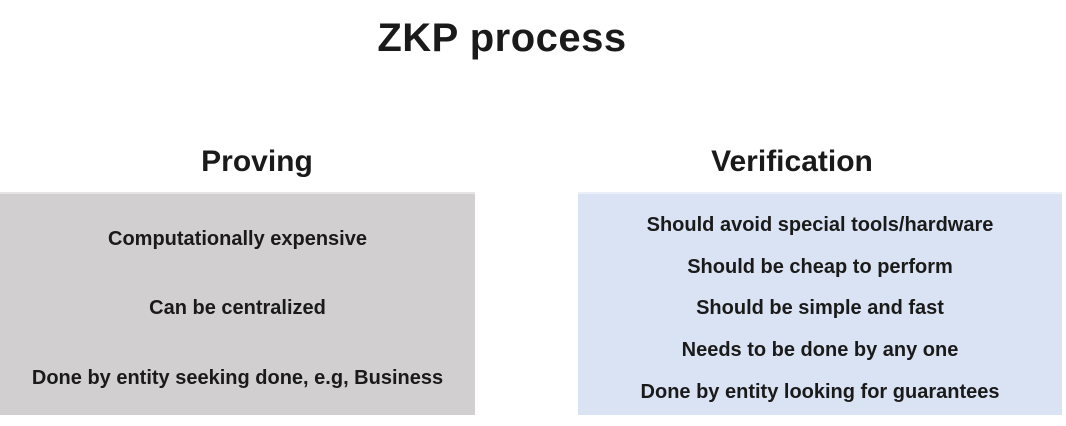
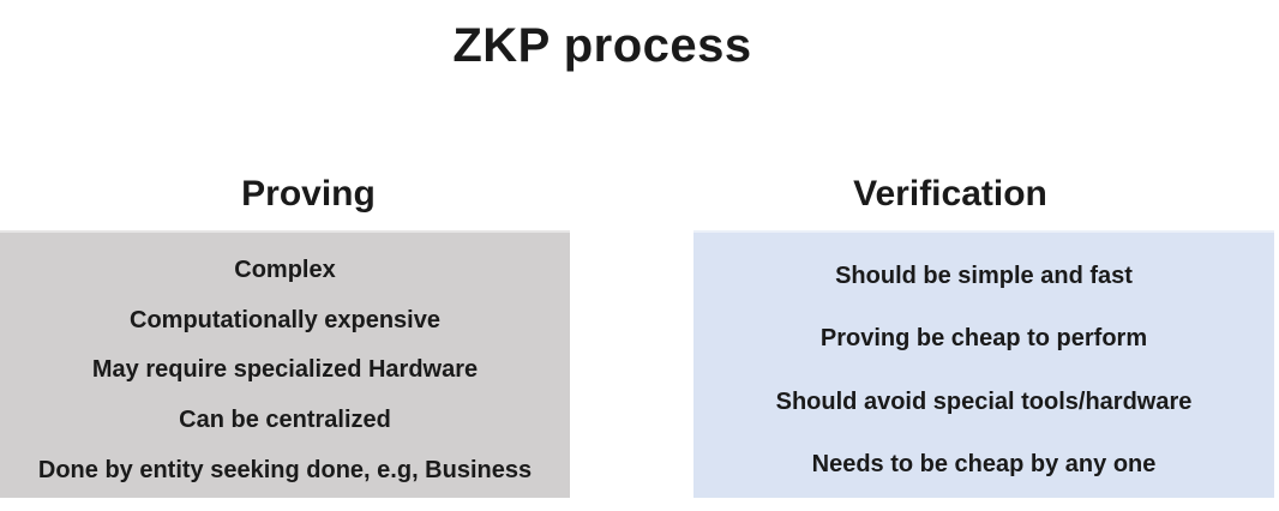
  ZKP process
  Proving
  Verification
+ Complex
  Computationally expensive
+ May require specialized Hardware
  Can be centralized
  Done by entity seeking done, e.g, Business
- Should avoid special tools/hardware
+ Should be simple and fast
- Should be cheap to perform
+ Proving be cheap to perform
- Should be simple and fast
+ Should avoid special tools/hardware
- Needs to be done by any one
+ Needs to be cheap by any one
- Done by entity looking for guarantees
